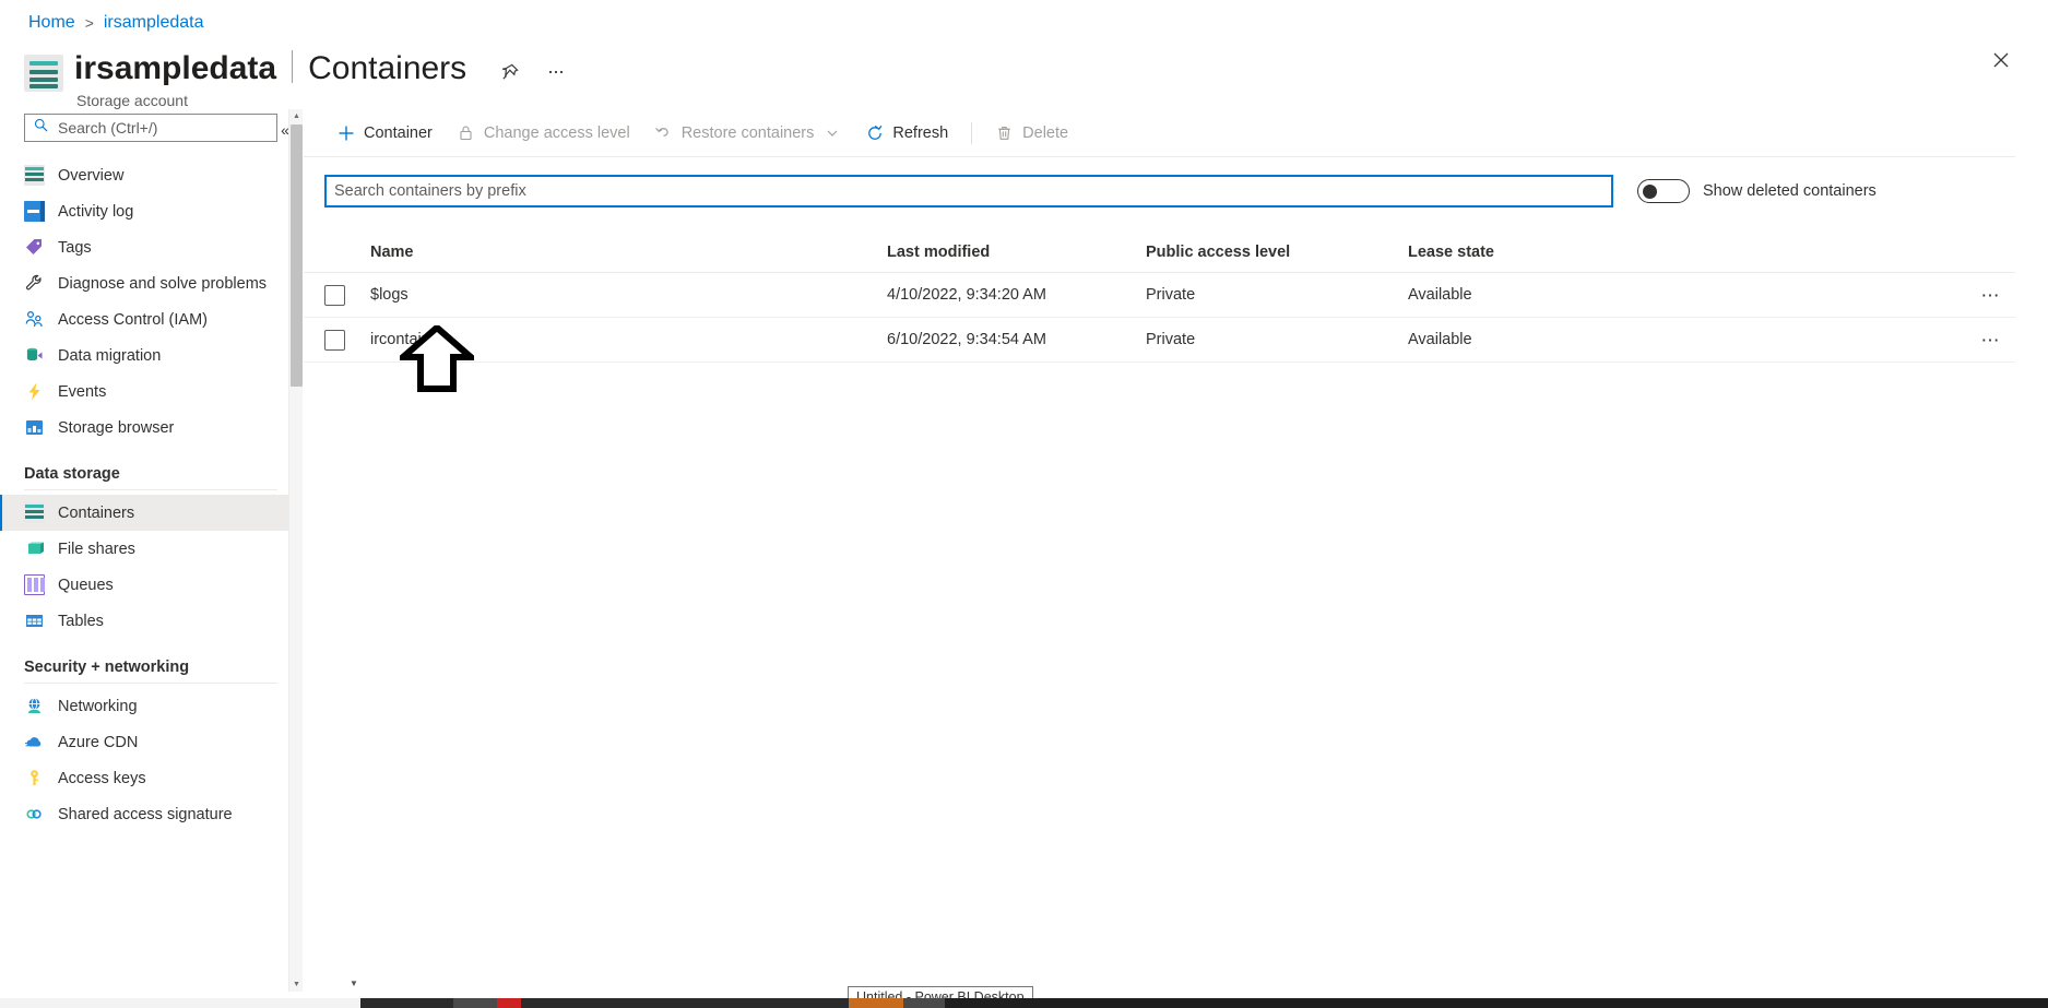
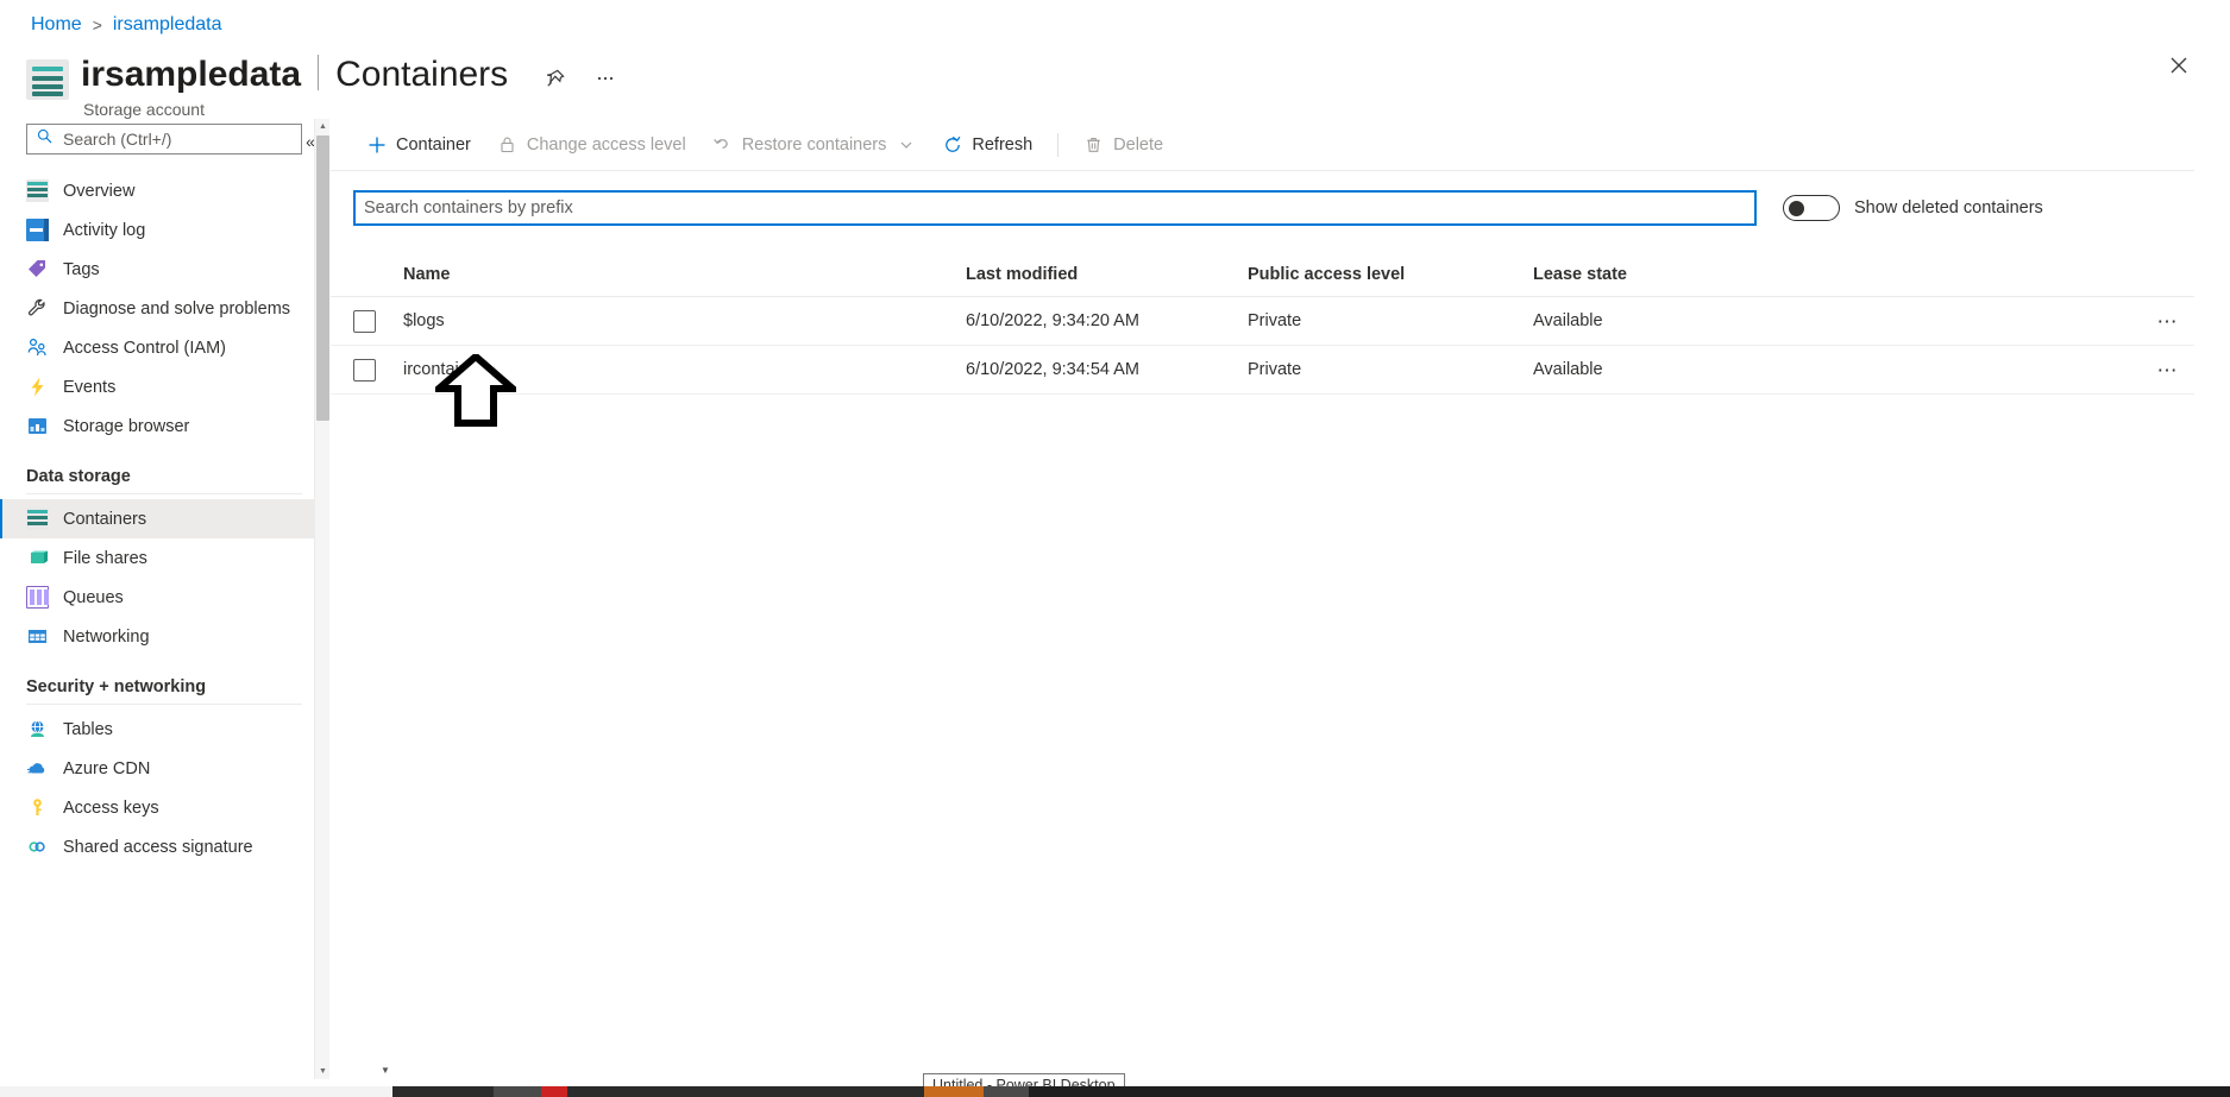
  Home
  >
  irsampledata
  irsampledata
  Containers
  Storage account
  Search (Ctrl+/)
  «
  Overview
  Activity log
  Tags
  Diagnose and solve problems
  Access Control (IAM)
- Data migration
  Events
  Storage browser
  Data storage
  Containers
  File shares
  Queues
- Tables
+ Networking
  Security + networking
- Networking
+ Tables
  Azure CDN
  Access keys
  Shared access signature
  Container
  Change access level
  Restore containers
  Refresh
  Delete
  Search containers by prefix
  Show deleted containers
  Name
  Last modified
  Public access level
  Lease state
  $logs
- 4/10/2022, 9:34:20 AM
+ 6/10/2022, 9:34:20 AM
  Private
  Available
  ⋯
  6/10/2022, 9:34:54 AM
  Private
  Available
  ⋯
  ▼
  Untitled - Power BI Desktop
